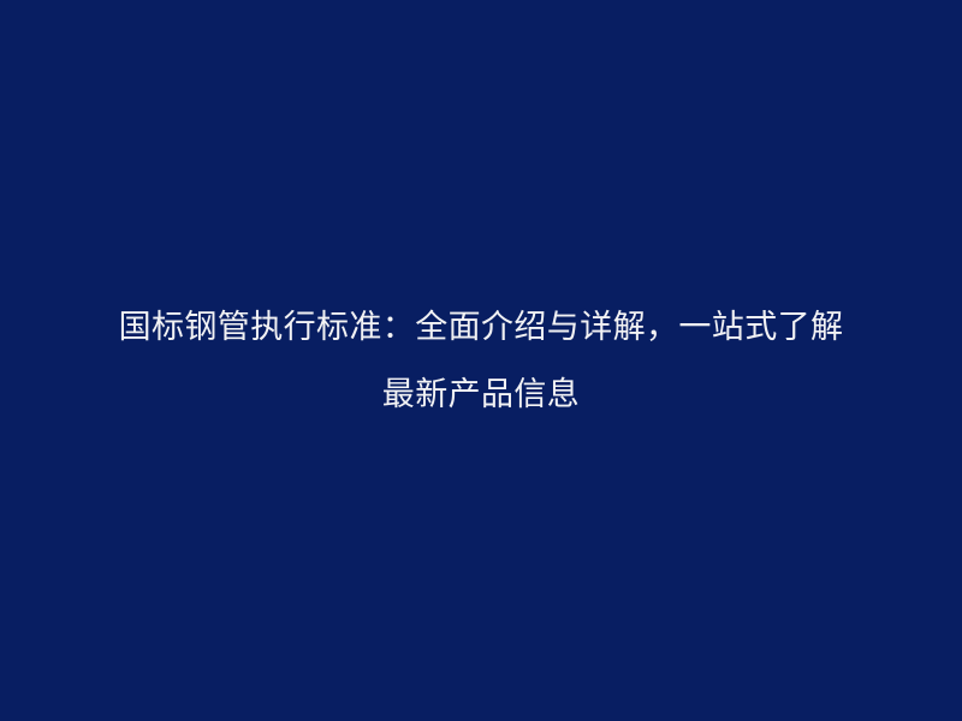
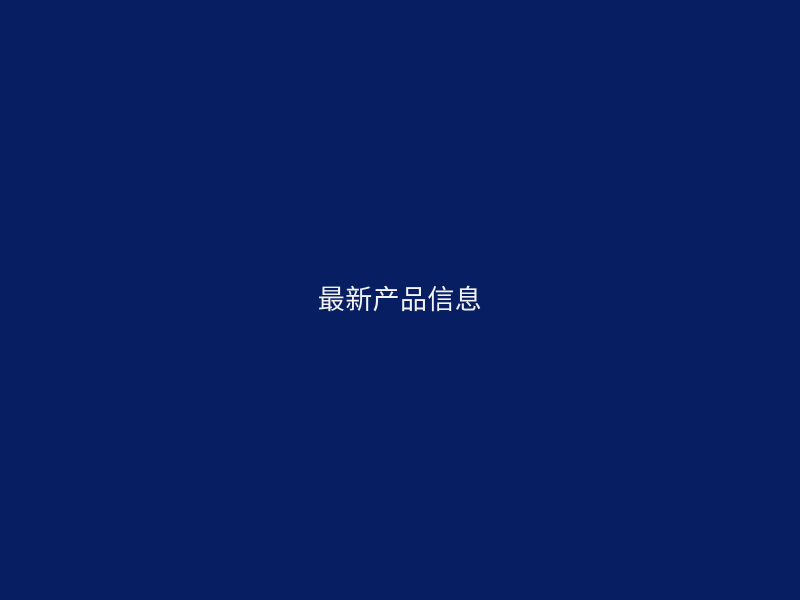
- 国标钢管执行标准：全面介绍与详解，一站式了解
  最新产品信息
